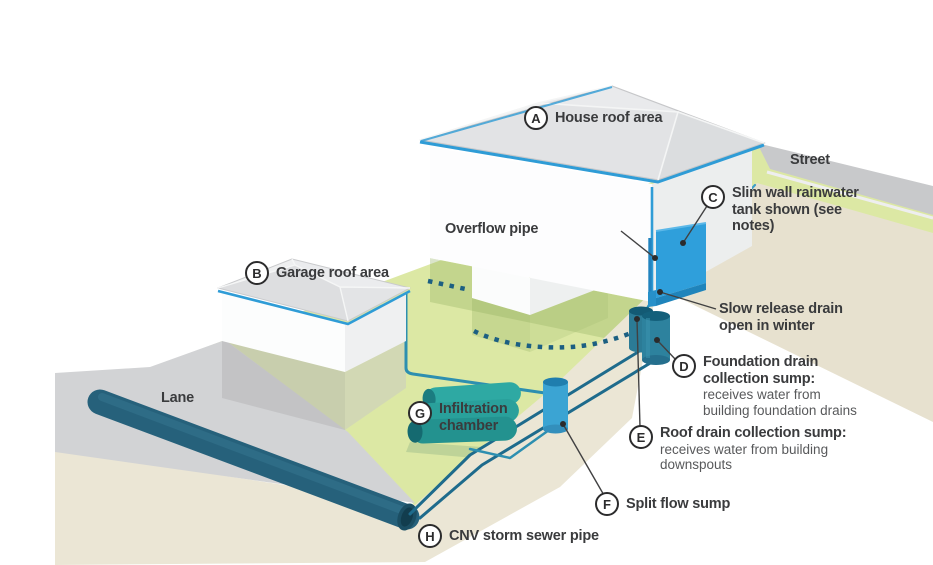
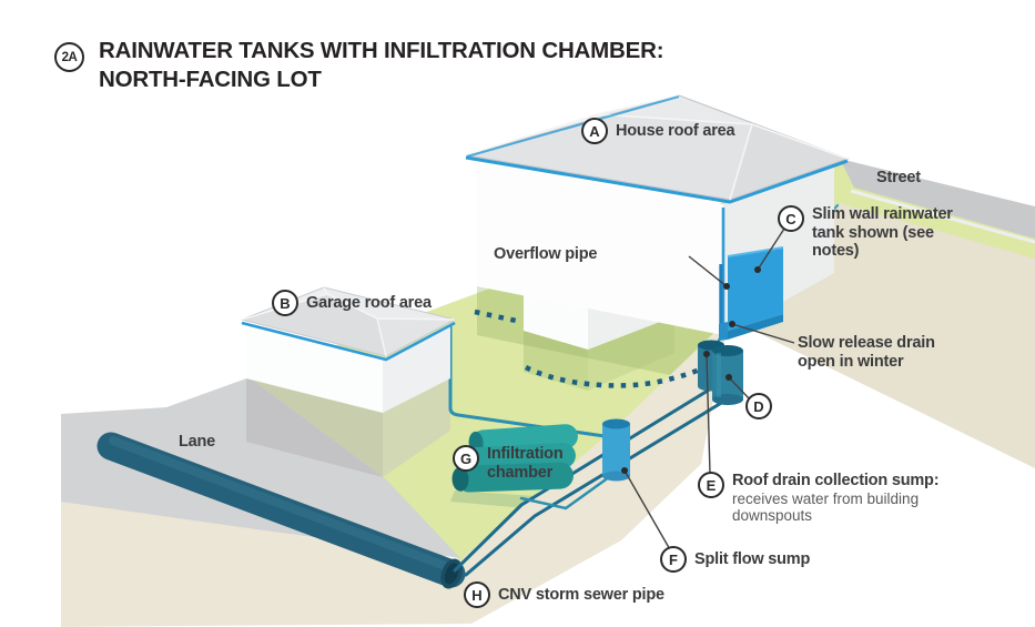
+ 2A
+ RAINWATER TANKS WITH INFILTRATION CHAMBER:
+ NORTH-FACING LOT
  A
  House roof area
  B
  Garage roof area
  C
  Slim wall rainwater
  tank shown (see
  notes)
  Overflow pipe
  Slow release drain
  open in winter
  D
- Foundation drain
- collection sump:
- receives water from
- building foundation drains
  E
  Roof drain collection sump:
  receives water from building
  downspouts
  F
  Split flow sump
  G
  Infiltration
  chamber
  H
  CNV storm sewer pipe
  Street
  Lane
